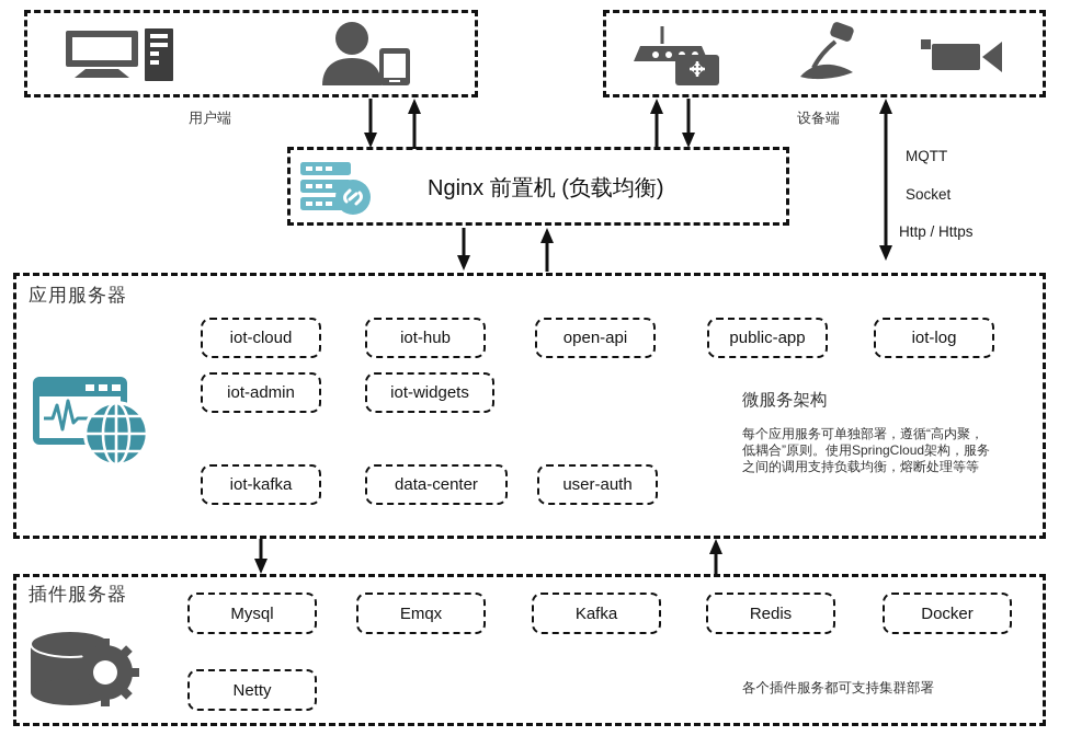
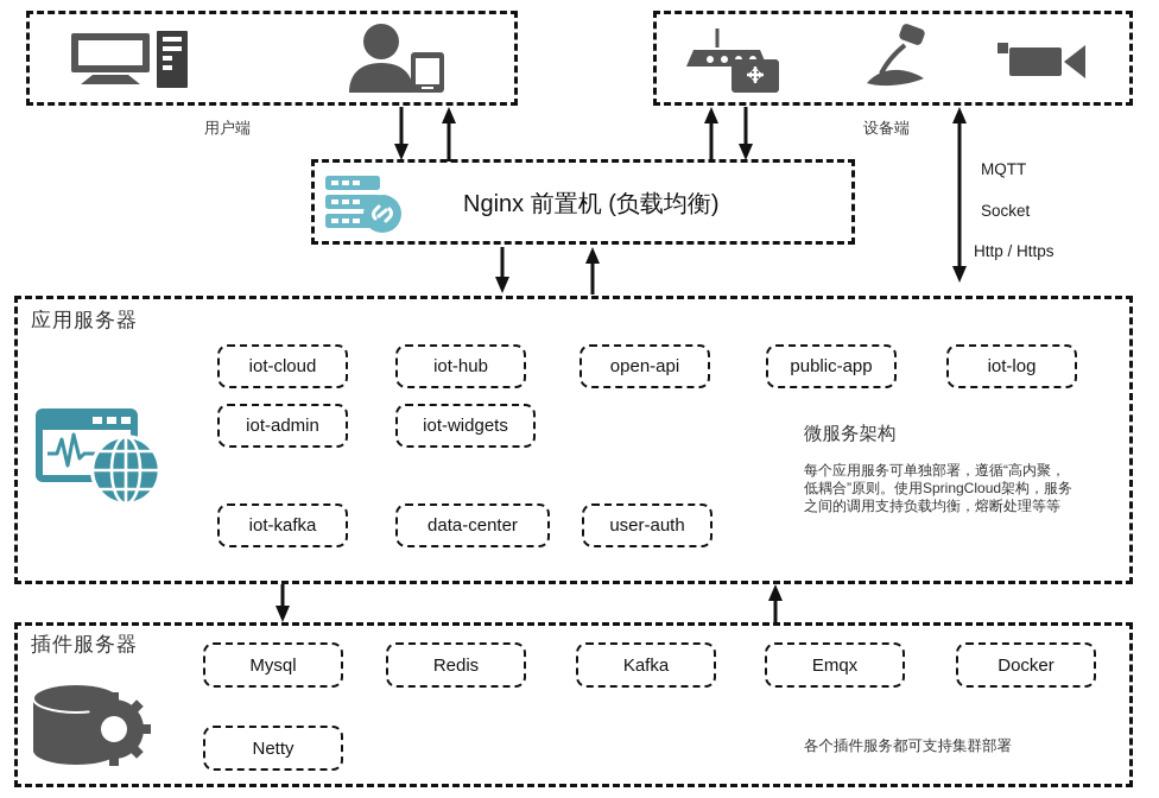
  用户端
  设备端
  MQTT
  Socket
  Http / Https
  Nginx 前置机 (负载均衡)
  应用服务器
  iot-cloud
  iot-hub
  open-api
  public-app
  iot-log
  iot-admin
  iot-widgets
  iot-kafka
  data-center
  user-auth
  微服务架构
  每个应用服务可单独部署，遵循“高内聚，低耦合”原则。使用SpringCloud架构，服务之间的调用支持负载均衡，熔断处理等等
  插件服务器
  Mysql
- Emqx
+ Redis
  Kafka
- Redis
+ Emqx
  Docker
  Netty
  各个插件服务都可支持集群部署
